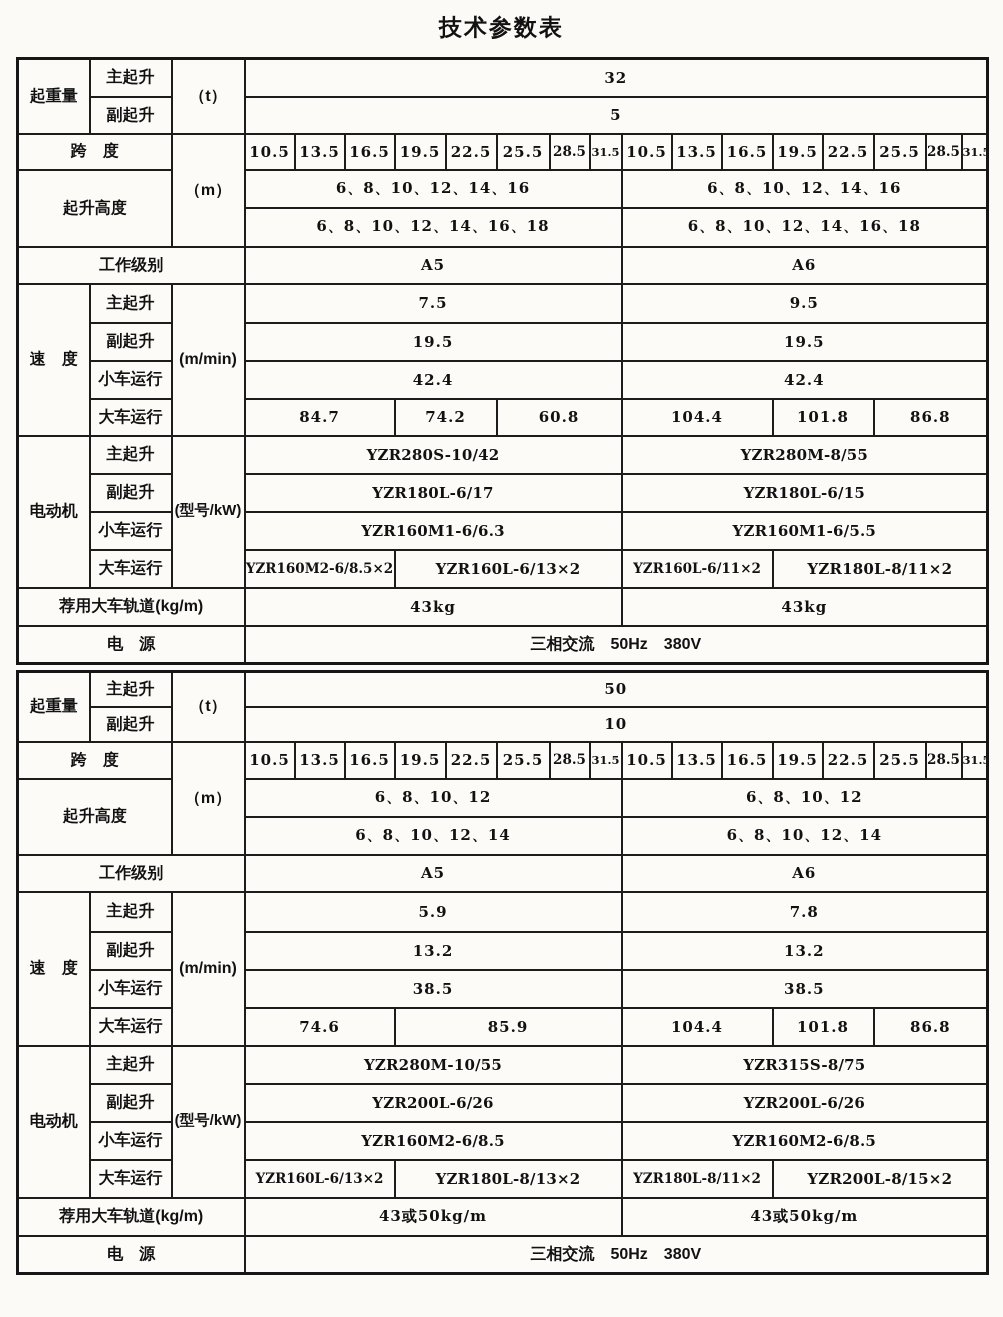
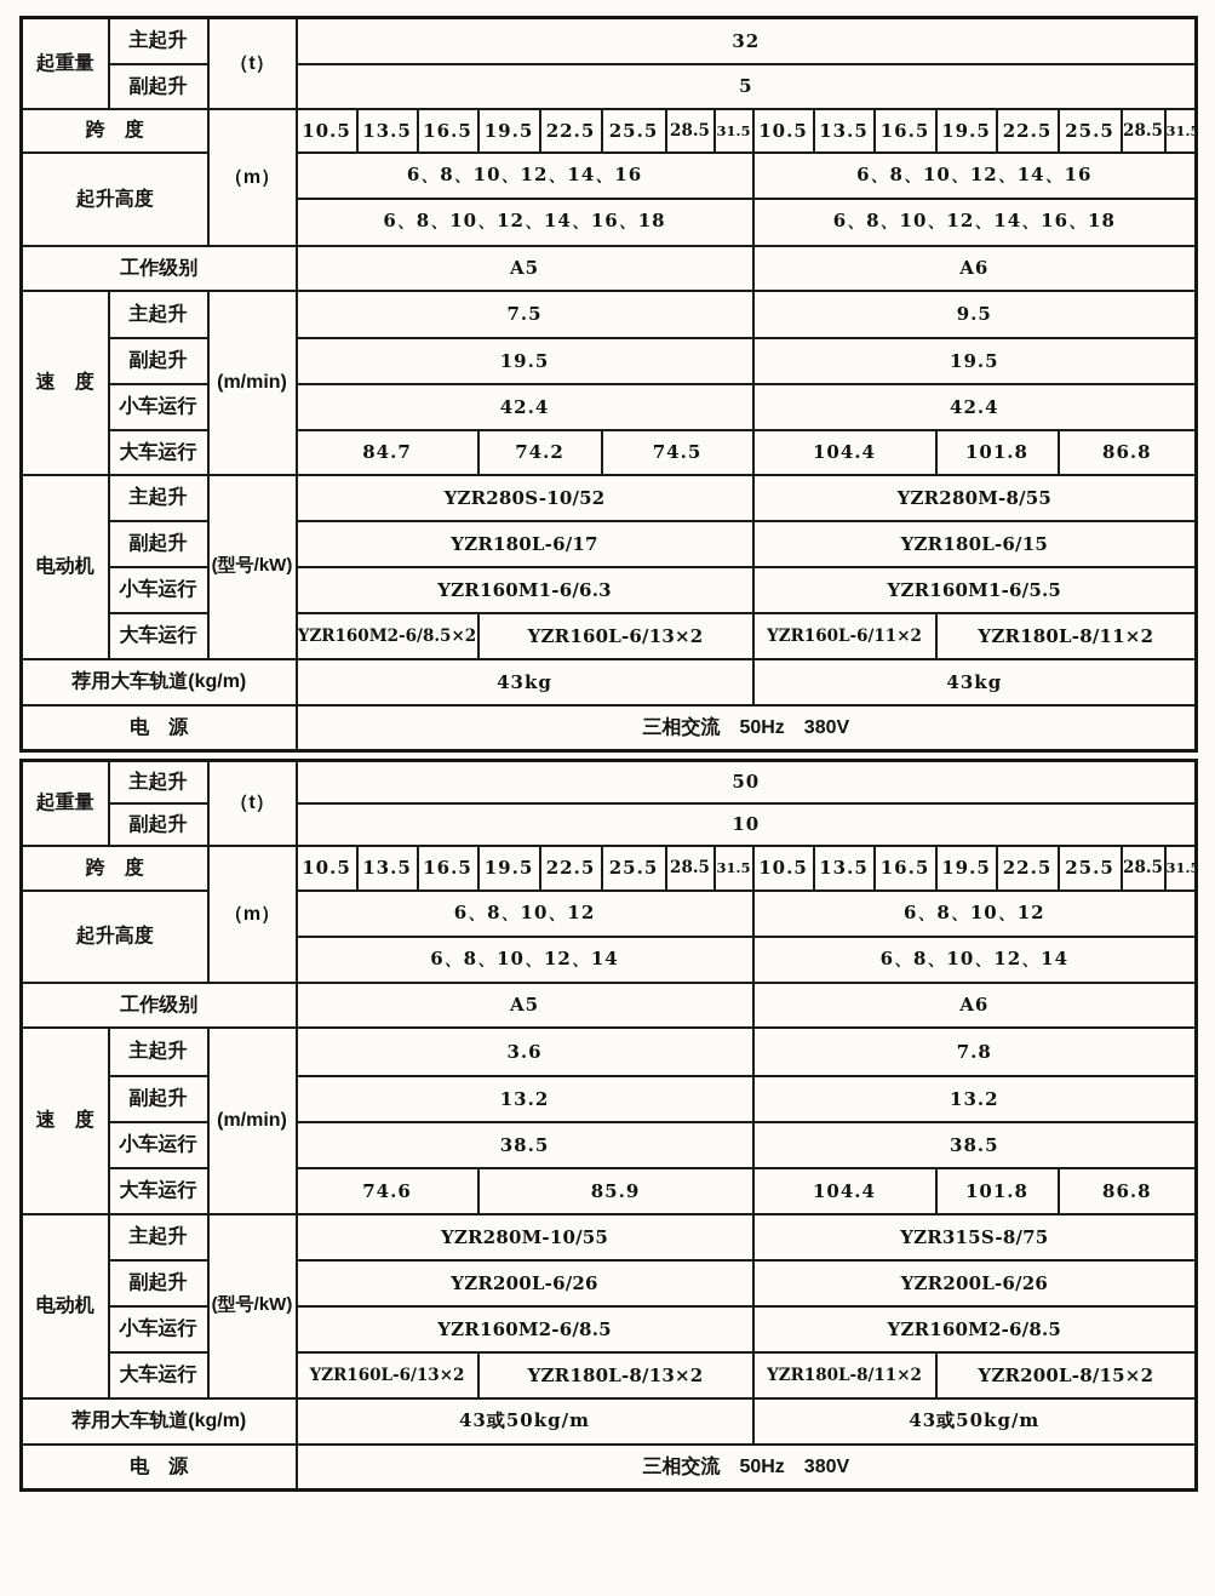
- 技术参数表
  起重量	主起升	（t）	32
  副起升	5
  跨 度	（m）	10.5	13.5	16.5	19.5	22.5	25.5	28.5	31.5	10.5	13.5	16.5	19.5	22.5	25.5	28.5	31.5
  起升高度	6、8、10、12、14、16	6、8、10、12、14、16
  6、8、10、12、14、16、18	6、8、10、12、14、16、18
  工作级别	A5	A6
  速 度	主起升	(m/min)	7.5	9.5
  副起升	19.5	19.5
  小车运行	42.4	42.4
- 大车运行	84.7	74.2	60.8	104.4	101.8	86.8
+ 大车运行	84.7	74.2	74.5	104.4	101.8	86.8
- 电动机	主起升	(型号/kW)	YZR280S-10/42	YZR280M-8/55
+ 电动机	主起升	(型号/kW)	YZR280S-10/52	YZR280M-8/55
  副起升	YZR180L-6/17	YZR180L-6/15
  小车运行	YZR160M1-6/6.3	YZR160M1-6/5.5
  大车运行	YZR160M2-6/8.5×2	YZR160L-6/13×2	YZR160L-6/11×2	YZR180L-8/11×2
  荐用大车轨道(kg/m)	43kg	43kg
  电 源	三相交流 50Hz 380V
  起重量	主起升	（t）	50
  副起升	10
  跨 度	（m）	10.5	13.5	16.5	19.5	22.5	25.5	28.5	31.5	10.5	13.5	16.5	19.5	22.5	25.5	28.5	31.5
  起升高度	6、8、10、12	6、8、10、12
  6、8、10、12、14	6、8、10、12、14
  工作级别	A5	A6
- 速 度	主起升	(m/min)	5.9	7.8
+ 速 度	主起升	(m/min)	3.6	7.8
  副起升	13.2	13.2
  小车运行	38.5	38.5
  大车运行	74.6	85.9	104.4	101.8	86.8
  电动机	主起升	(型号/kW)	YZR280M-10/55	YZR315S-8/75
  副起升	YZR200L-6/26	YZR200L-6/26
  小车运行	YZR160M2-6/8.5	YZR160M2-6/8.5
  大车运行	YZR160L-6/13×2	YZR180L-8/13×2	YZR180L-8/11×2	YZR200L-8/15×2
  荐用大车轨道(kg/m)	43或50kg/m	43或50kg/m
  电 源	三相交流 50Hz 380V
